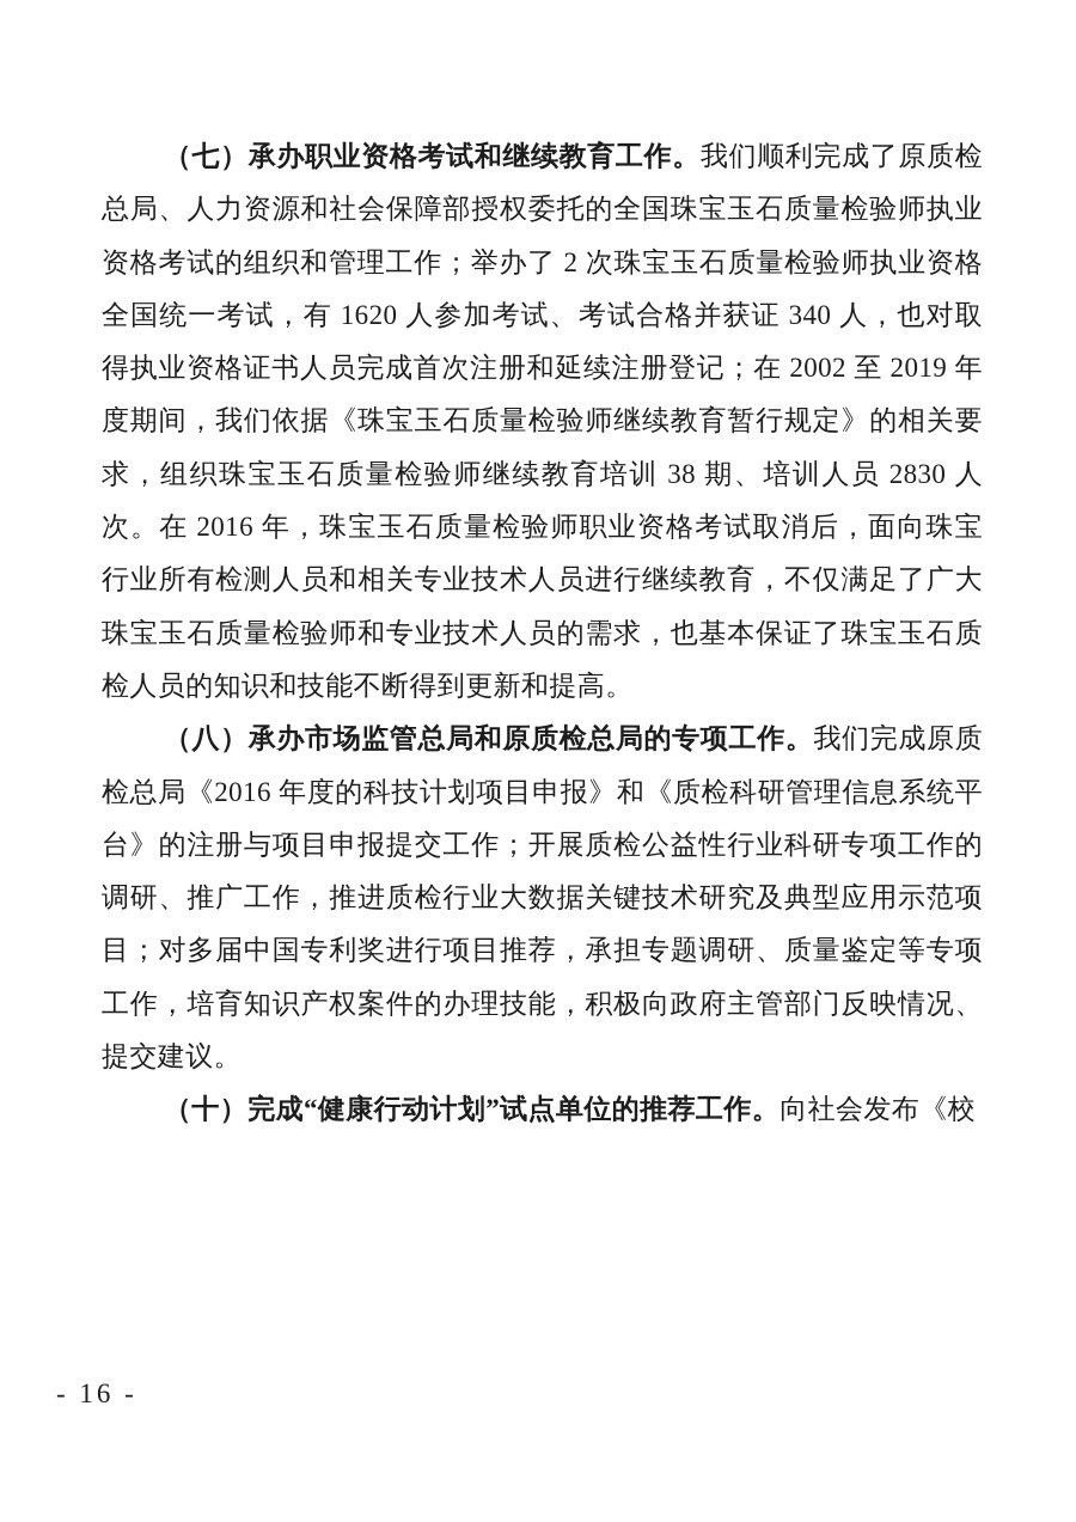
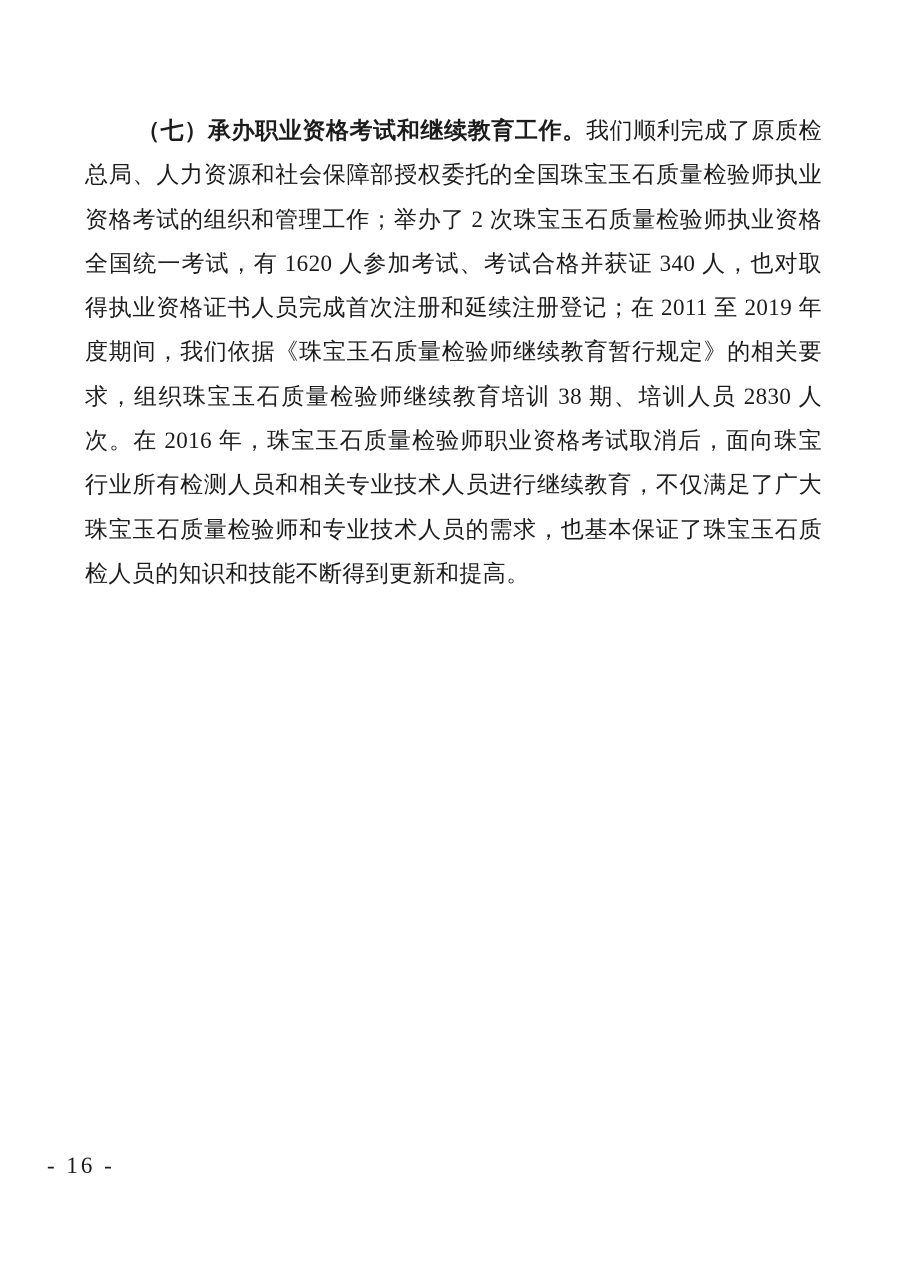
- （七）承办职业资格考试和继续教育工作。我们顺利完成了原质检总局、人力资源和社会保障部授权委托的全国珠宝玉石质量检验师执业资格考试的组织和管理工作；举办了 2 次珠宝玉石质量检验师执业资格全国统一考试，有 1620 人参加考试、考试合格并获证 340 人，也对取得执业资格证书人员完成首次注册和延续注册登记；在 2002 至 2019 年度期间，我们依据《珠宝玉石质量检验师继续教育暂行规定》的相关要求，组织珠宝玉石质量检验师继续教育培训 38 期、培训人员 2830 人次。在 2016 年，珠宝玉石质量检验师职业资格考试取消后，面向珠宝行业所有检测人员和相关专业技术人员进行继续教育，不仅满足了广大珠宝玉石质量检验师和专业技术人员的需求，也基本保证了珠宝玉石质检人员的知识和技能不断得到更新和提高。
+ （七）承办职业资格考试和继续教育工作。我们顺利完成了原质检总局、人力资源和社会保障部授权委托的全国珠宝玉石质量检验师执业资格考试的组织和管理工作；举办了 2 次珠宝玉石质量检验师执业资格全国统一考试，有 1620 人参加考试、考试合格并获证 340 人，也对取得执业资格证书人员完成首次注册和延续注册登记；在 2011 至 2019 年度期间，我们依据《珠宝玉石质量检验师继续教育暂行规定》的相关要求，组织珠宝玉石质量检验师继续教育培训 38 期、培训人员 2830 人次。在 2016 年，珠宝玉石质量检验师职业资格考试取消后，面向珠宝行业所有检测人员和相关专业技术人员进行继续教育，不仅满足了广大珠宝玉石质量检验师和专业技术人员的需求，也基本保证了珠宝玉石质检人员的知识和技能不断得到更新和提高。
- （八）承办市场监管总局和原质检总局的专项工作。我们完成原质检总局《2016 年度的科技计划项目申报》和《质检科研管理信息系统平台》的注册与项目申报提交工作；开展质检公益性行业科研专项工作的调研、推广工作，推进质检行业大数据关键技术研究及典型应用示范项目；对多届中国专利奖进行项目推荐，承担专题调研、质量鉴定等专项工作，培育知识产权案件的办理技能，积极向政府主管部门反映情况、提交建议。
- （十）完成“健康行动计划”试点单位的推荐工作。向社会发布《校
  - 16 -
